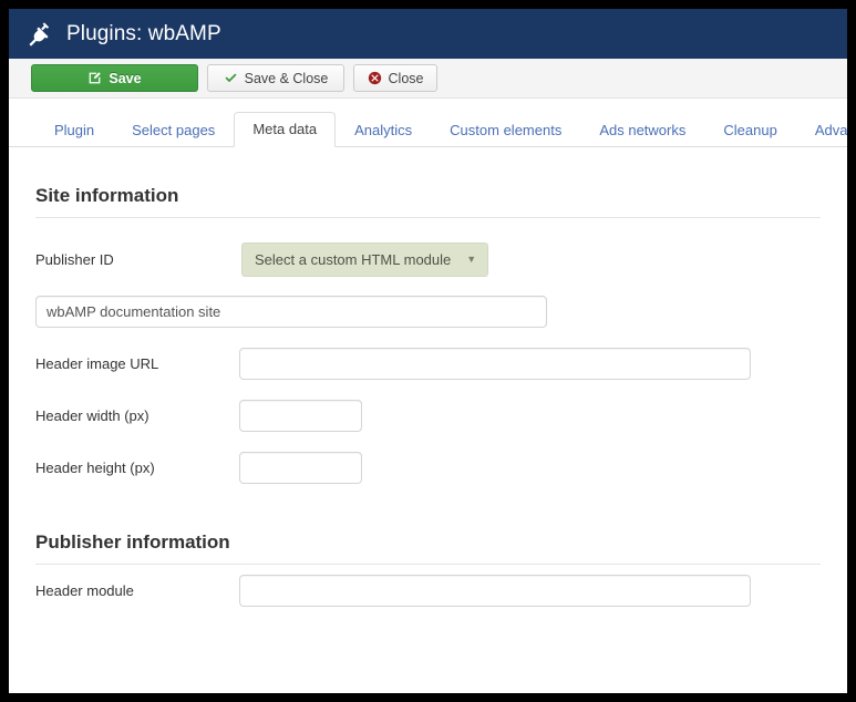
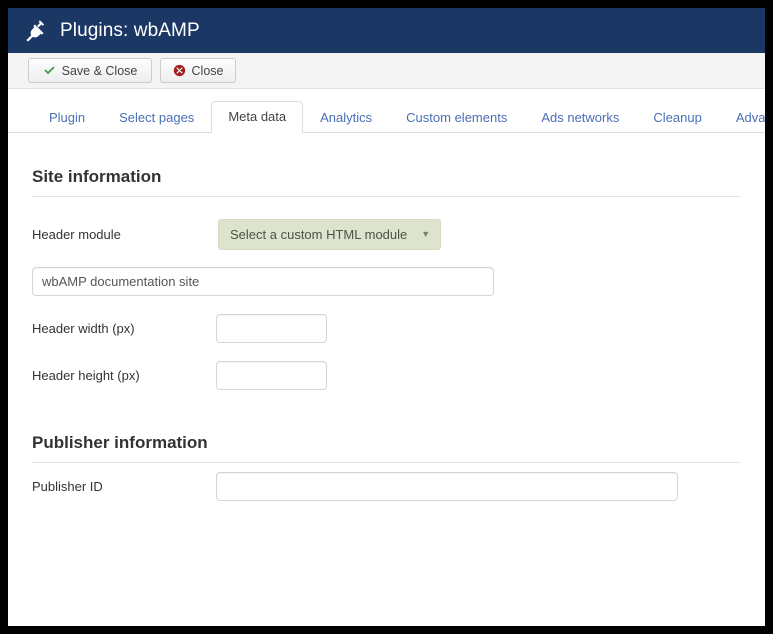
  Plugins: wbAMP
- Save
  Save & Close
  Close
  Plugin
  Select pages
  Meta data
  Analytics
  Custom elements
  Ads networks
  Cleanup
  Site information
- Publisher ID
+ Header module
  Select a custom HTML module
  ▼
  wbAMP documentation site
- Header image URL
  Header width (px)
  Header height (px)
  Publisher information
- Header module
+ Publisher ID
